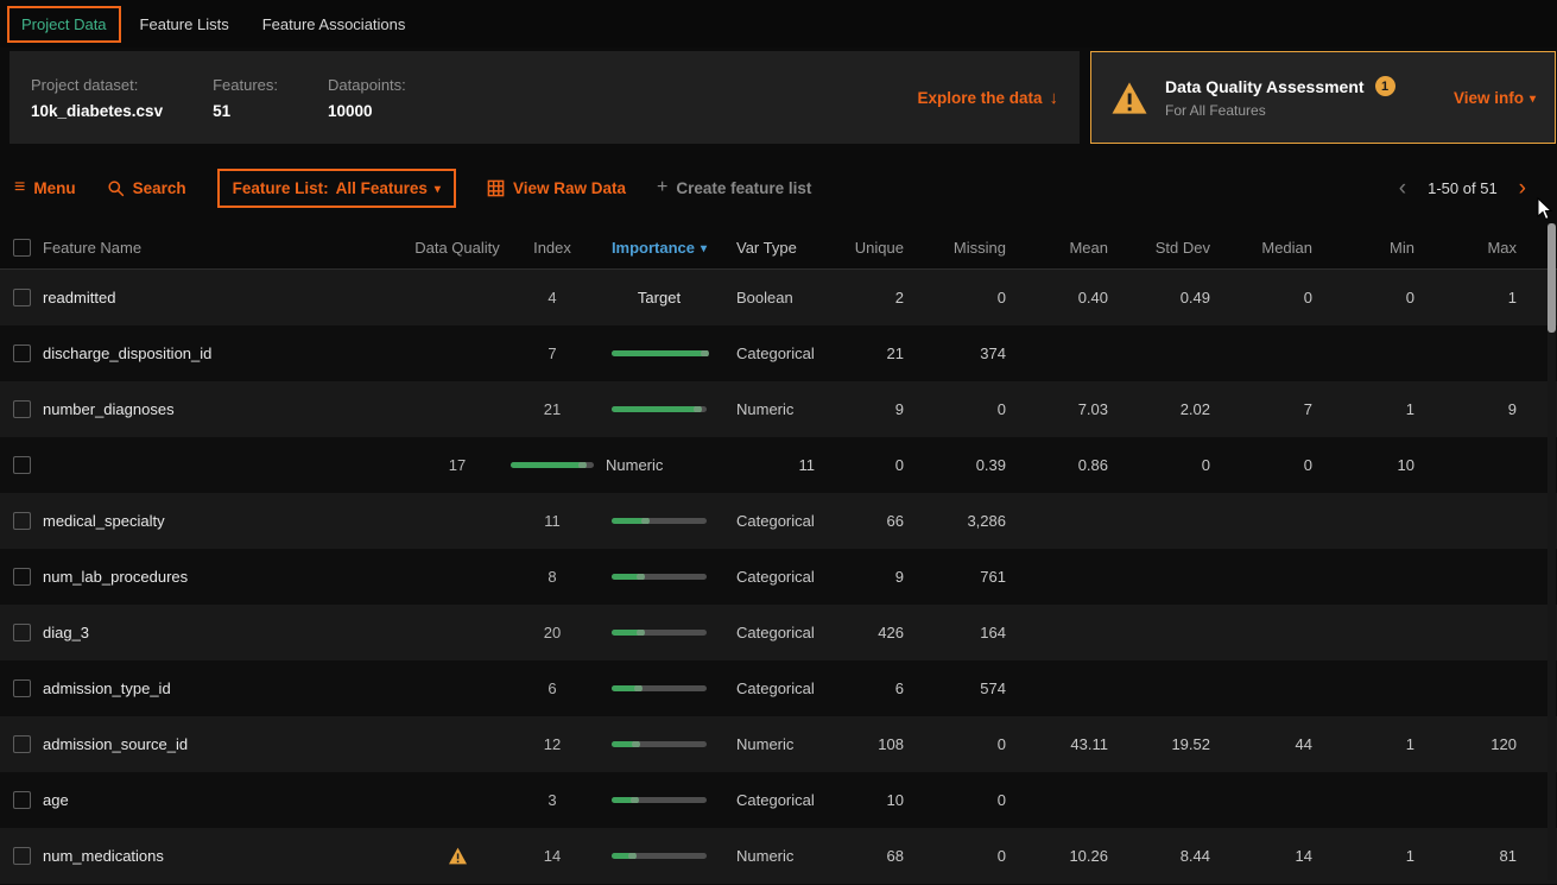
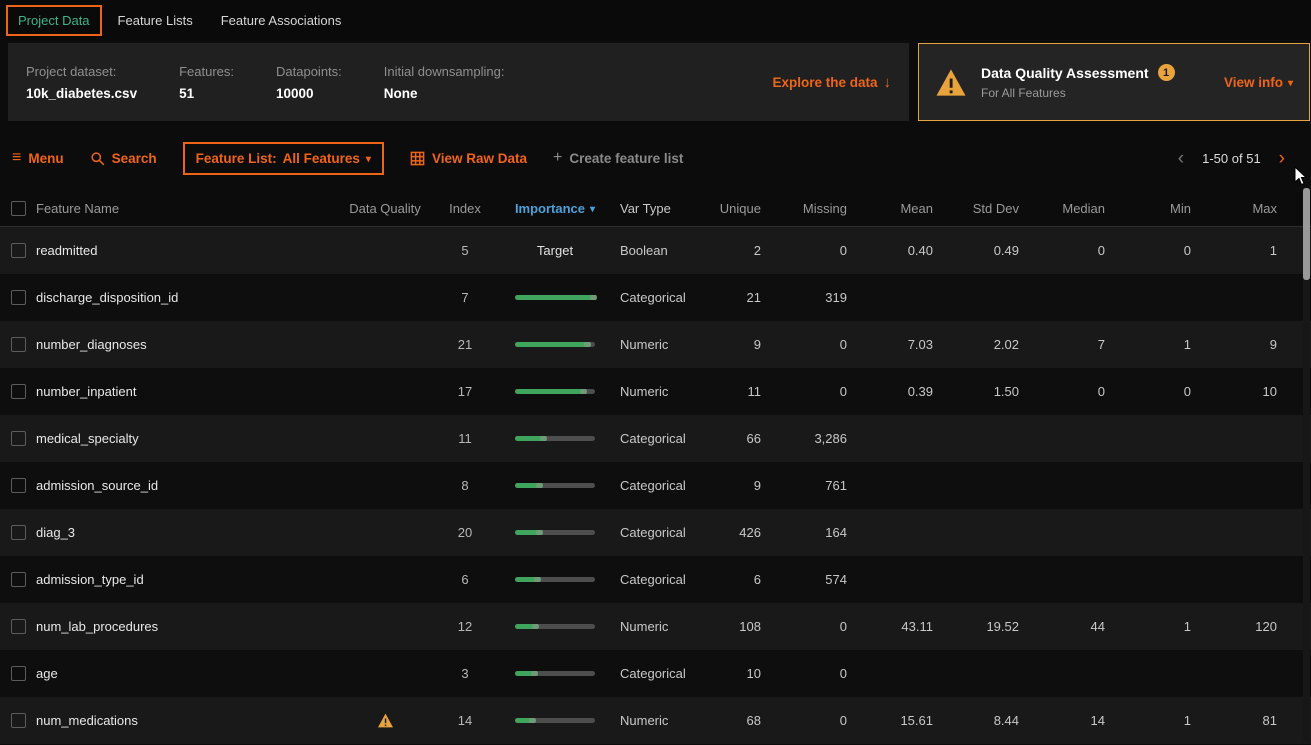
  Project Data
  Feature Lists
  Feature Associations
  Project dataset:
  10k_diabetes.csv
  Features:
  51
  Datapoints:
  10000
+ Initial downsampling:
+ None
  Explore the data
  ↓
  Data Quality Assessment
  1
  For All Features
  View info
  ▾
  ≡
  Menu
  Search
  Feature List:
  All Features
  ▾
  View Raw Data
  +
  Create feature list
  ‹
  1-50 of 51
  ›
  Feature Name
  Data Quality
  Index
  Importance
  ▾
  Var Type
  Unique
  Missing
  Mean
  Std Dev
  Median
  Min
  Max
  readmitted
- 4
+ 5
  Target
  Boolean
  2
  0
  0.40
  0.49
  0
  0
  1
  discharge_disposition_id
  7
  Categorical
  21
- 374
+ 319
  number_diagnoses
  21
  Numeric
  9
  0
  7.03
  2.02
  7
  1
  9
+ number_inpatient
  17
  Numeric
  11
  0
  0.39
- 0.86
+ 1.50
  0
  0
  10
  medical_specialty
  11
  Categorical
  66
  3,286
- num_lab_procedures
+ admission_source_id
  8
  Categorical
  9
  761
  diag_3
  20
  Categorical
  426
  164
  admission_type_id
  6
  Categorical
  6
  574
- admission_source_id
+ num_lab_procedures
  12
  Numeric
  108
  0
  43.11
  19.52
  44
  1
  120
  age
  3
  Categorical
  10
  0
  num_medications
  14
  Numeric
  68
  0
- 10.26
+ 15.61
  8.44
  14
  1
  81
